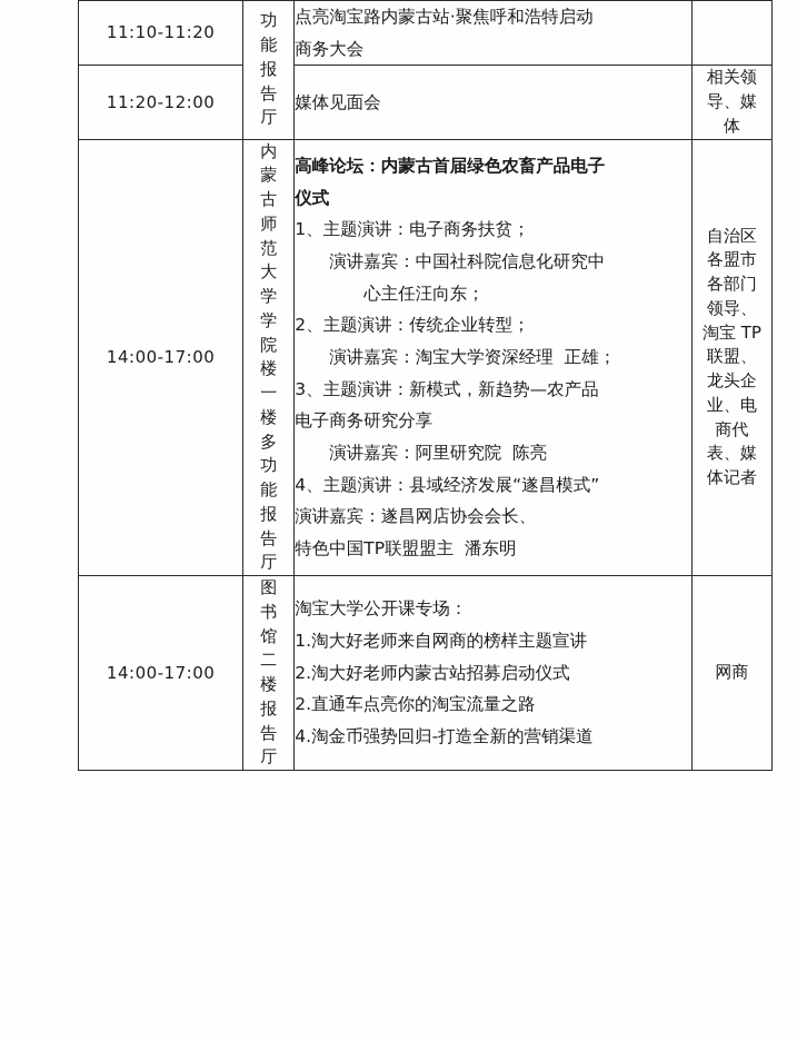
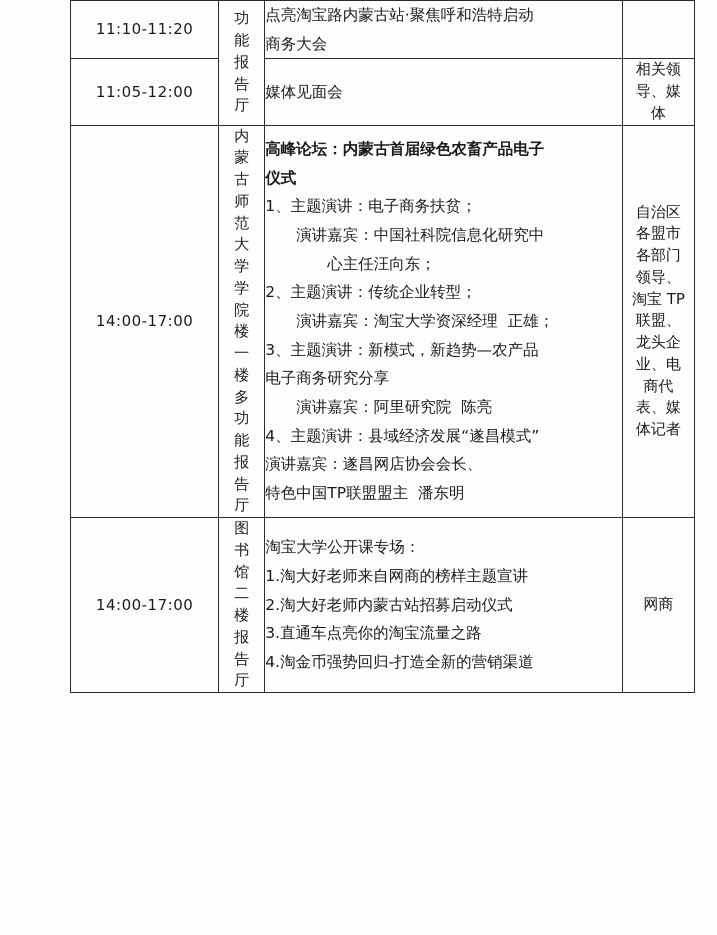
  11:10-11:20	功 能 报 告 厅	点亮淘宝路内蒙古站·聚焦呼和浩特启动 商务大会
- 11:20-12:00	媒体见面会	相关领 导、媒 体
+ 11:05-12:00	媒体见面会	相关领 导、媒 体
  14:00-17:00	内 蒙 古 师 范 大 学 学 院 楼 一 楼 多 功 能 报 告 厅	高峰论坛：内蒙古首届绿色农畜产品电子 仪式 1、主题演讲：电子商务扶贫； 演讲嘉宾：中国社科院信息化研究中 心主任汪向东； 2、主题演讲：传统企业转型； 演讲嘉宾：淘宝大学资深经理 正雄； 3、主题演讲：新模式，新趋势—农产品 电子商务研究分享 演讲嘉宾：阿里研究院 陈亮 4、主题演讲：县域经济发展“遂昌模式” 演讲嘉宾：遂昌网店协会会长、 特色中国TP联盟盟主 潘东明	自治区 各盟市 各部门 领导、 淘宝 TP 联盟、 龙头企 业、电 商代 表、媒 体记者
- 14:00-17:00	图 书 馆 二 楼 报 告 厅	淘宝大学公开课专场： 1.淘大好老师来自网商的榜样主题宣讲 2.淘大好老师内蒙古站招募启动仪式 2.直通车点亮你的淘宝流量之路 4.淘金币强势回归-打造全新的营销渠道	网商
+ 14:00-17:00	图 书 馆 二 楼 报 告 厅	淘宝大学公开课专场： 1.淘大好老师来自网商的榜样主题宣讲 2.淘大好老师内蒙古站招募启动仪式 3.直通车点亮你的淘宝流量之路 4.淘金币强势回归-打造全新的营销渠道	网商
